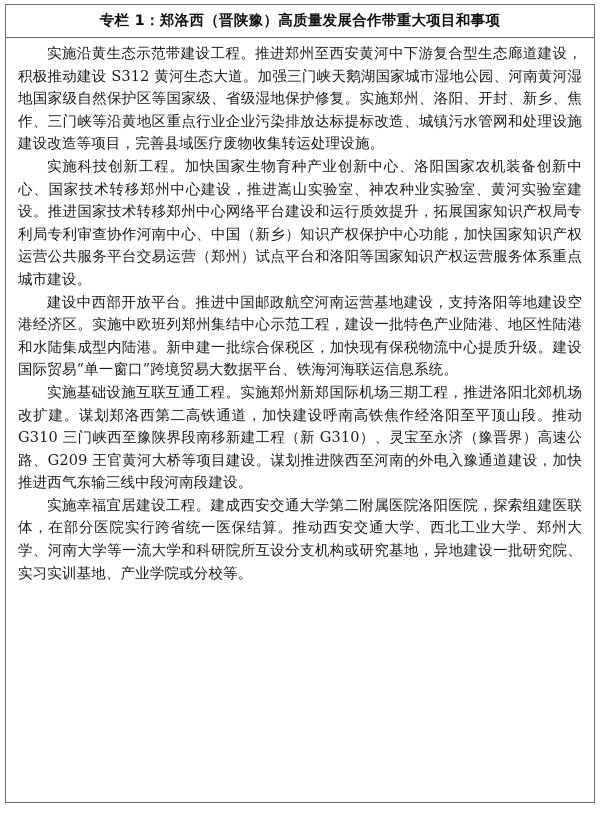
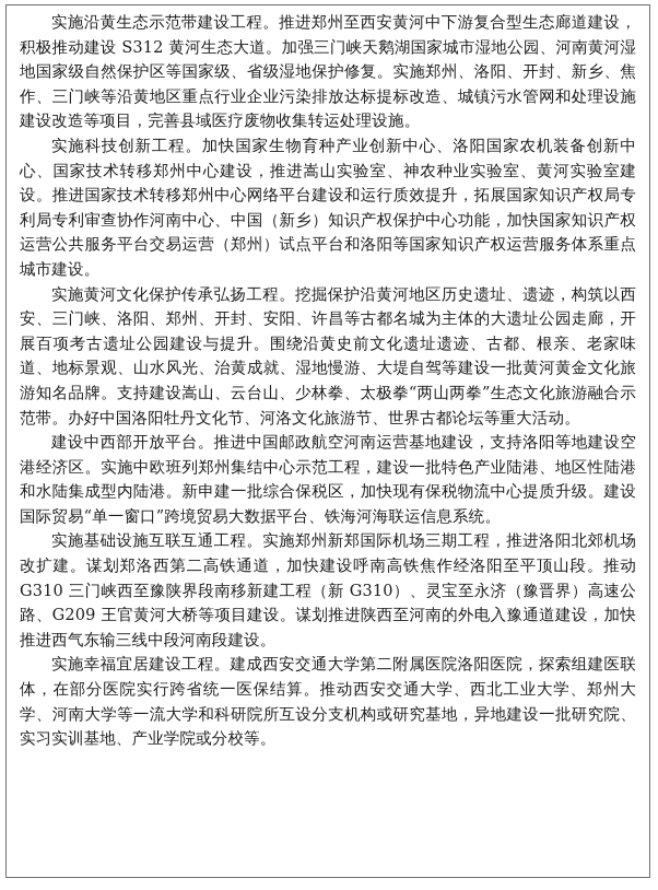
- 专栏 1：郑洛西（晋陕豫）高质量发展合作带重大项目和事项
  实施沿黄生态示范带建设工程。推进郑州至西安黄河中下游复合型生态廊道建设，积极推动建设 S312 黄河生态大道。加强三门峡天鹅湖国家城市湿地公园、河南黄河湿地国家级自然保护区等国家级、省级湿地保护修复。实施郑州、洛阳、开封、新乡、焦作、三门峡等沿黄地区重点行业企业污染排放达标提标改造、城镇污水管网和处理设施建设改造等项目，完善县域医疗废物收集转运处理设施。
  实施科技创新工程。加快国家生物育种产业创新中心、洛阳国家农机装备创新中心、国家技术转移郑州中心建设，推进嵩山实验室、神农种业实验室、黄河实验室建设。推进国家技术转移郑州中心网络平台建设和运行质效提升，拓展国家知识产权局专利局专利审查协作河南中心、中国（新乡）知识产权保护中心功能，加快国家知识产权运营公共服务平台交易运营（郑州）试点平台和洛阳等国家知识产权运营服务体系重点城市建设。
+ 实施黄河文化保护传承弘扬工程。挖掘保护沿黄河地区历史遗址、遗迹，构筑以西安、三门峡、洛阳、郑州、开封、安阳、许昌等古都名城为主体的大遗址公园走廊，开展百项考古遗址公园建设与提升。围绕沿黄史前文化遗址遗迹、古都、根亲、老家味道、地标景观、山水风光、治黄成就、湿地慢游、大堤自驾等建设一批黄河黄金文化旅游知名品牌。支持建设嵩山、云台山、少林拳、太极拳“两山两拳”生态文化旅游融合示范带。办好中国洛阳牡丹文化节、河洛文化旅游节、世界古都论坛等重大活动。
  建设中西部开放平台。推进中国邮政航空河南运营基地建设，支持洛阳等地建设空港经济区。实施中欧班列郑州集结中心示范工程，建设一批特色产业陆港、地区性陆港和水陆集成型内陆港。新申建一批综合保税区，加快现有保税物流中心提质升级。建设国际贸易“单一窗口”跨境贸易大数据平台、铁海河海联运信息系统。
  实施基础设施互联互通工程。实施郑州新郑国际机场三期工程，推进洛阳北郊机场改扩建。谋划郑洛西第二高铁通道，加快建设呼南高铁焦作经洛阳至平顶山段。推动 G310 三门峡西至豫陕界段南移新建工程（新 G310）、灵宝至永济（豫晋界）高速公路、G209 王官黄河大桥等项目建设。谋划推进陕西至河南的外电入豫通道建设，加快推进西气东输三线中段河南段建设。
  实施幸福宜居建设工程。建成西安交通大学第二附属医院洛阳医院，探索组建医联体，在部分医院实行跨省统一医保结算。推动西安交通大学、西北工业大学、郑州大学、河南大学等一流大学和科研院所互设分支机构或研究基地，异地建设一批研究院、实习实训基地、产业学院或分校等。
